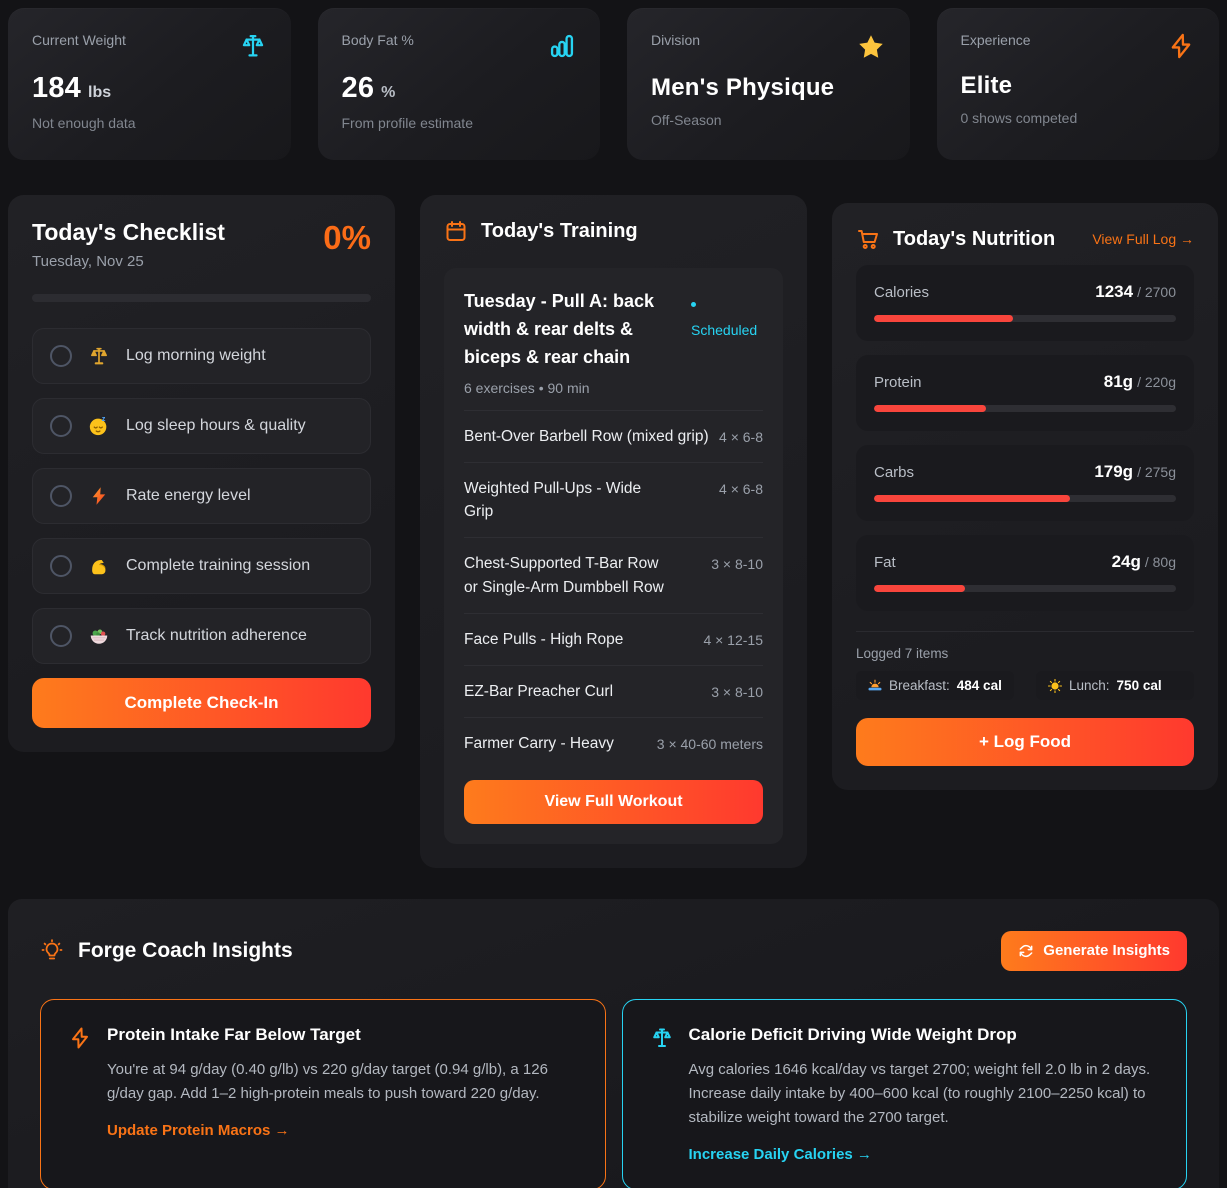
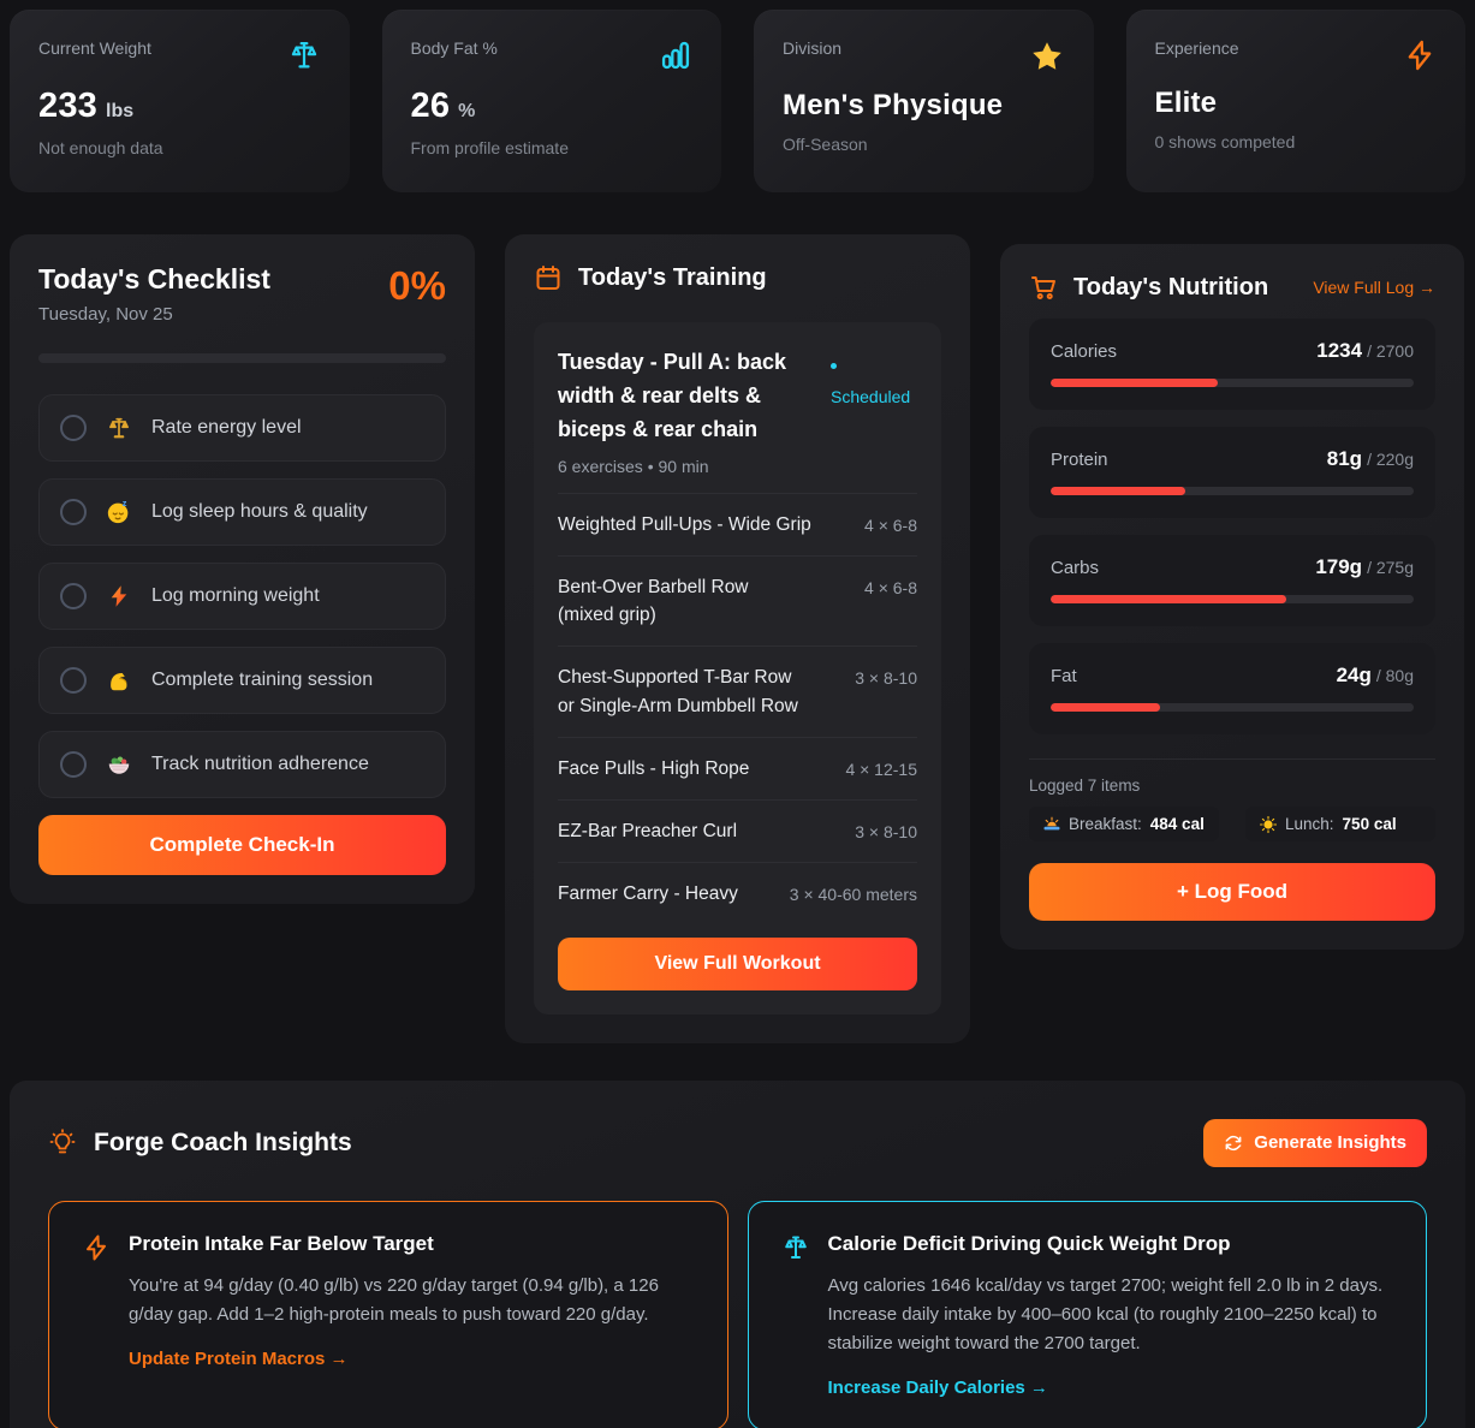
  Current Weight
- 184
+ 233
  lbs
  Not enough data
  Body Fat %
  26
  %
  From profile estimate
  Division
  Men's Physique
  Off-Season
  Experience
  Elite
  0 shows competed
  Today's Checklist
  Tuesday, Nov 25
  0%
- Log morning weight
+ Rate energy level
  z
  Log sleep hours & quality
- Rate energy level
+ Log morning weight
  Complete training session
  Track nutrition adherence
  Complete Check-In
  Today's Training
  Tuesday - Pull A: back width & rear delts & biceps & rear chain
  Scheduled
  6 exercises • 90 min
- Bent-Over Barbell Row (mixed grip)
+ Weighted Pull-Ups - Wide Grip
  4 × 6-8
- Weighted Pull-Ups - Wide Grip
+ Bent-Over Barbell Row (mixed grip)
  4 × 6-8
  Chest-Supported T-Bar Row or Single-Arm Dumbbell Row
  3 × 8-10
  Face Pulls - High Rope
  4 × 12-15
  EZ-Bar Preacher Curl
  3 × 8-10
  Farmer Carry - Heavy
  3 × 40-60 meters
  View Full Workout
  Today's Nutrition
  View Full Log →
  Calories
  1234 / 2700
  Protein
  81g / 220g
  Carbs
  179g / 275g
  Fat
  24g / 80g
  Logged 7 items
  Breakfast:
  484 cal
  Lunch:
  750 cal
  + Log Food
  Forge Coach Insights
  Generate Insights
  Protein Intake Far Below Target
  You're at 94 g/day (0.40 g/lb) vs 220 g/day target (0.94 g/lb), a 126 g/day gap. Add 1–2 high-protein meals to push toward 220 g/day.
  Update Protein Macros →
- Calorie Deficit Driving Wide Weight Drop
+ Calorie Deficit Driving Quick Weight Drop
  Avg calories 1646 kcal/day vs target 2700; weight fell 2.0 lb in 2 days. Increase daily intake by 400–600 kcal (to roughly 2100–2250 kcal) to stabilize weight toward the 2700 target.
  Increase Daily Calories →
